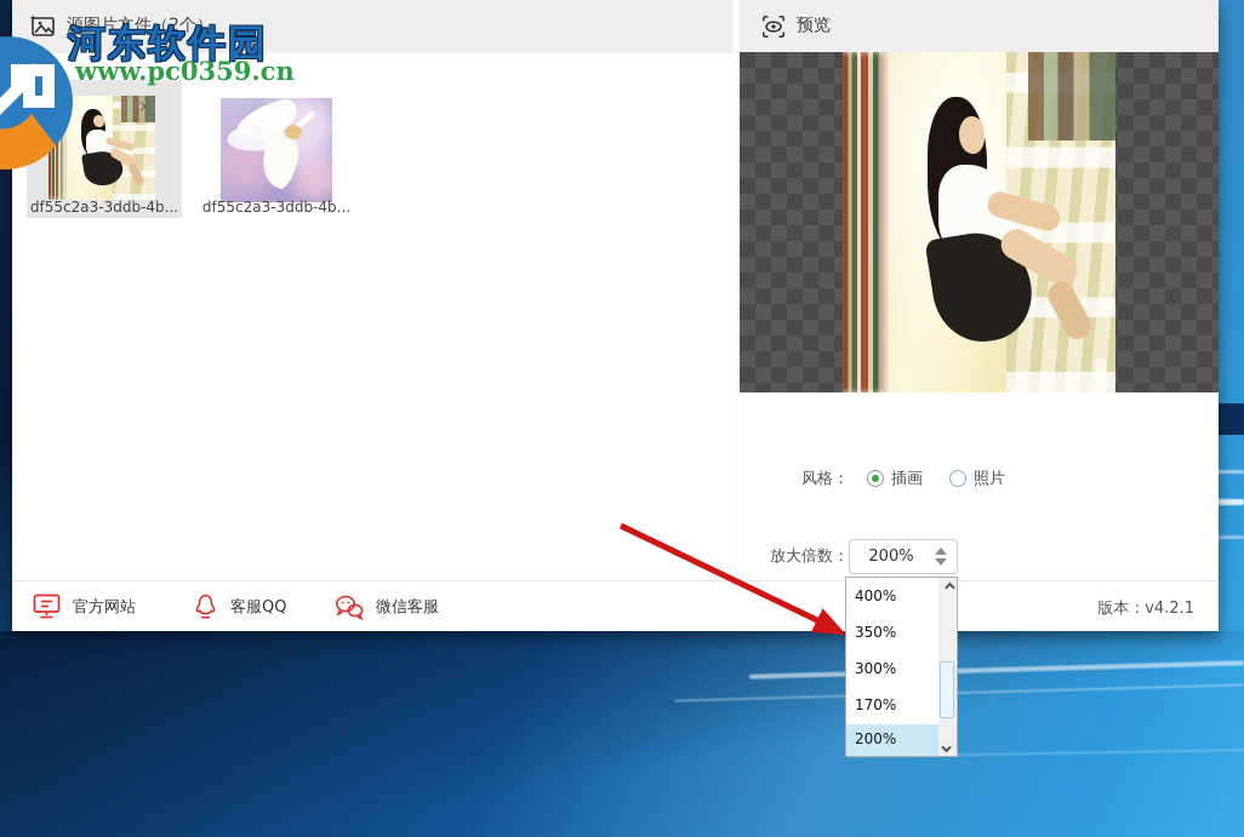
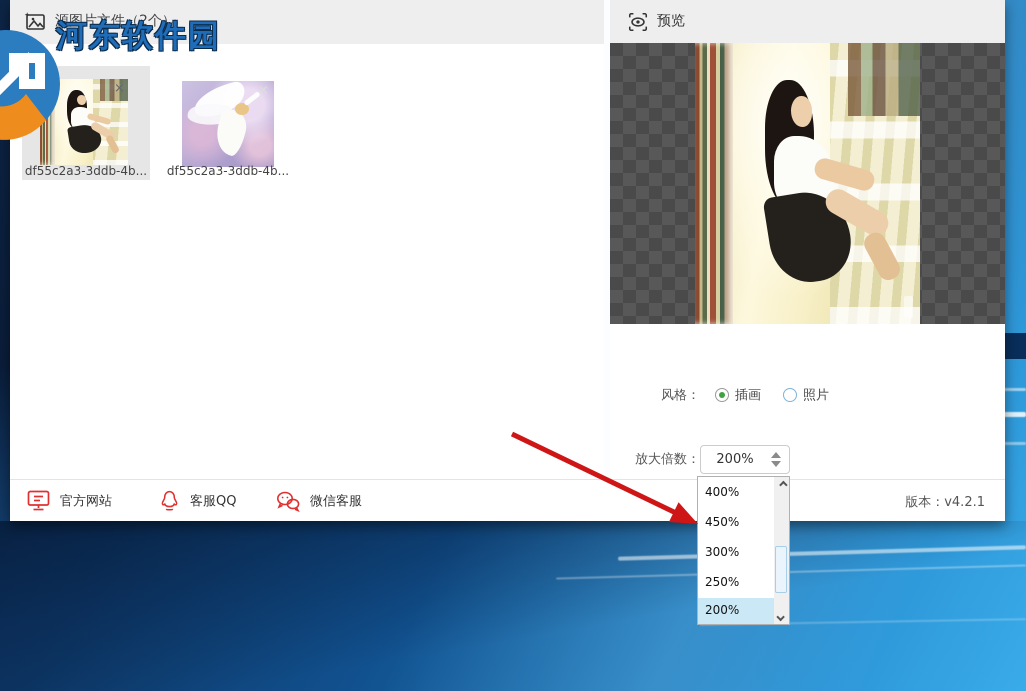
  源图片文件（2个）
  ×
  df55c2a3-3ddb-4b...
  ×
  df55c2a3-3ddb-4b...
  预览
  风格：
  插画
  照片
  放大倍数：
  200%
  官方网站
  客服QQ
  微信客服
  版本：v4.2.1
  400%
- 350%
+ 450%
  300%
- 170%
+ 250%
  200%
  河东软件园
- www.pc0359.cn
